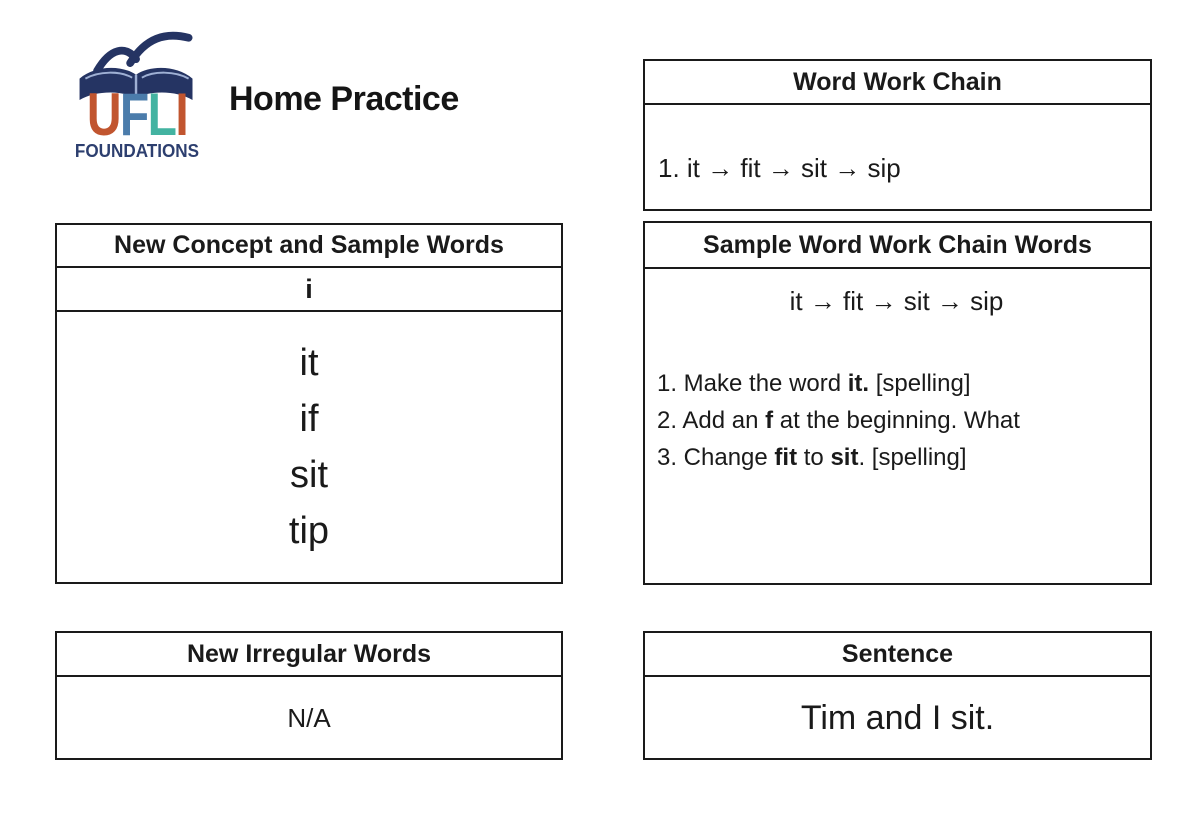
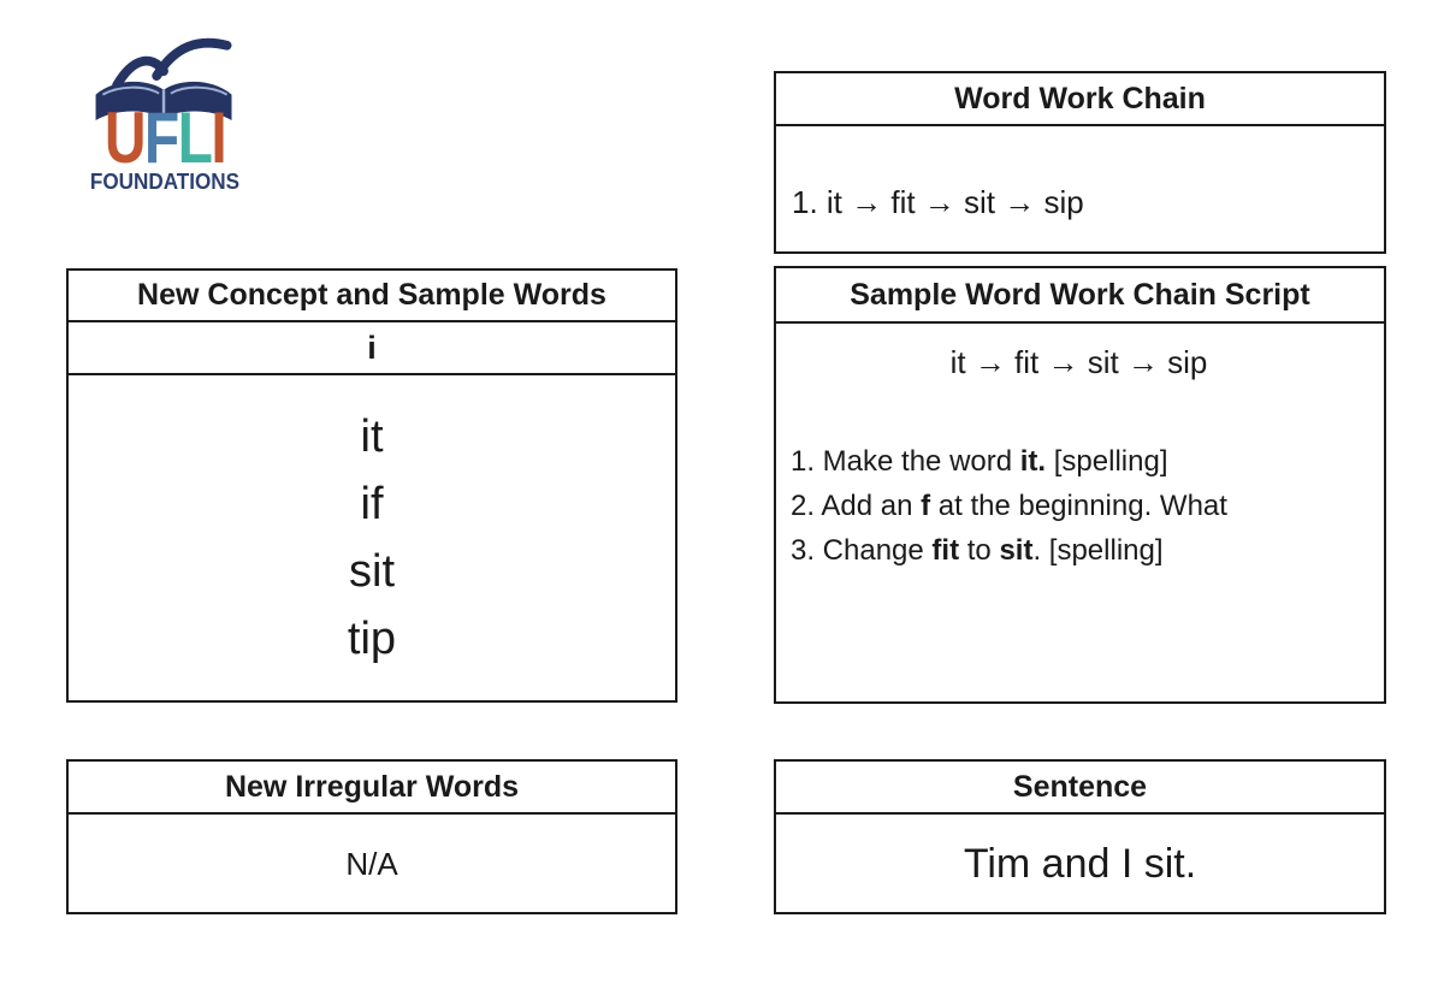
  UFLI
  FOUNDATIONS
- Home Practice
  Word Work Chain
  1. it → fit → sit → sip
  New Concept and Sample Words
  i
  it
  if
  sit
  tip
- Sample Word Work Chain Words
+ Sample Word Work Chain Script
  it → fit → sit → sip
  1. Make the word it. [spelling]
  2. Add an f at the beginning. What
  3. Change fit to sit. [spelling]
  New Irregular Words
  N/A
  Sentence
  Tim and I sit.
